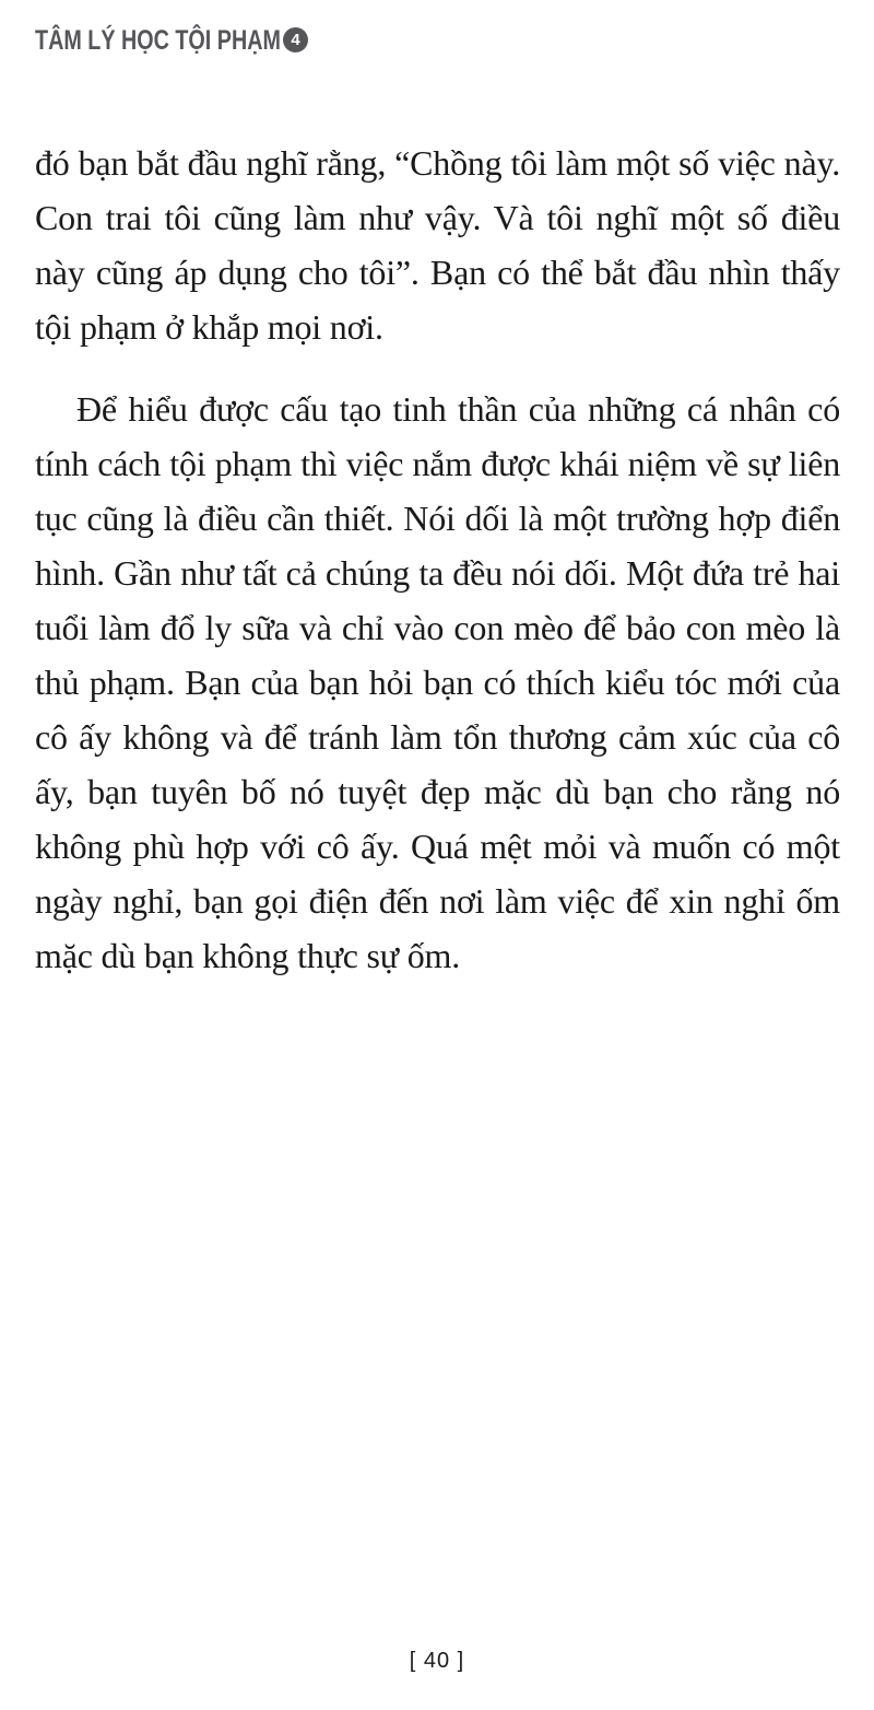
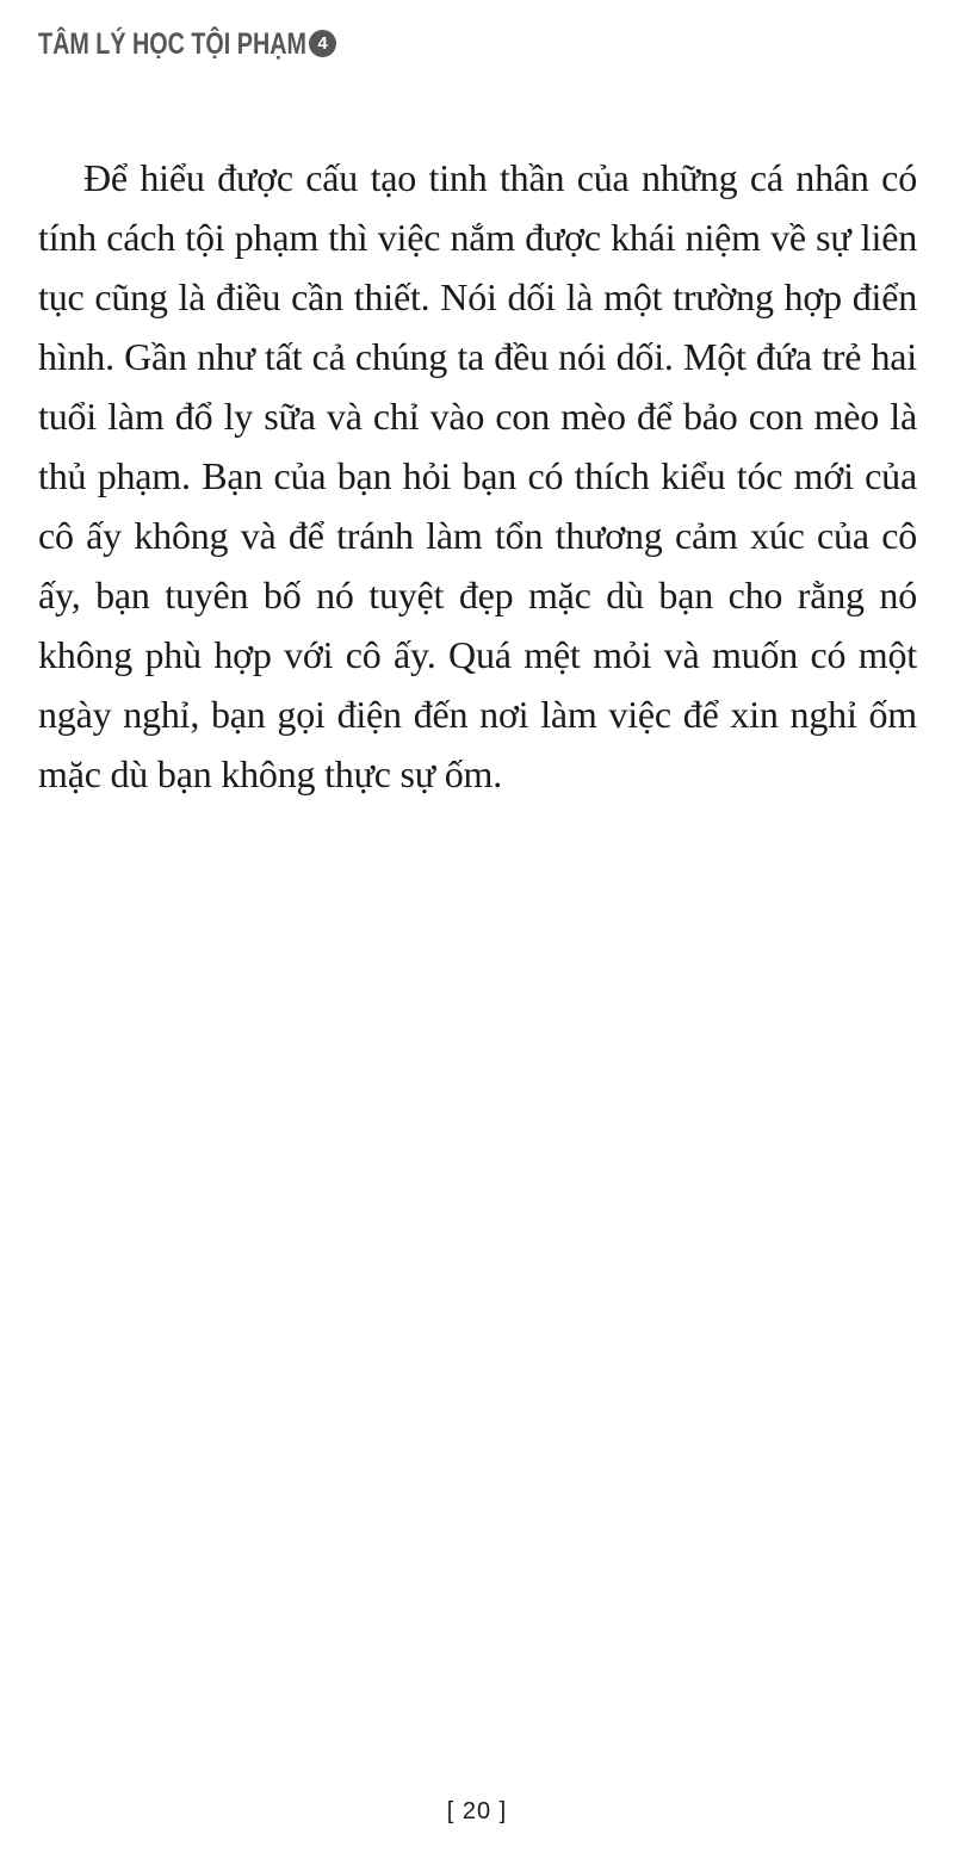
  TÂM LÝ HỌC TỘI PHẠM
  4
- đó bạn bắt đầu nghĩ rằng, “Chồng tôi làm một số việc này. Con trai tôi cũng làm như vậy. Và tôi nghĩ một số điều này cũng áp dụng cho tôi”. Bạn có thể bắt đầu nhìn thấy tội phạm ở khắp mọi nơi.
  Để hiểu được cấu tạo tinh thần của những cá nhân có tính cách tội phạm thì việc nắm được khái niệm về sự liên tục cũng là điều cần thiết. Nói dối là một trường hợp điển hình. Gần như tất cả chúng ta đều nói dối. Một đứa trẻ hai tuổi làm đổ ly sữa và chỉ vào con mèo để bảo con mèo là thủ phạm. Bạn của bạn hỏi bạn có thích kiểu tóc mới của cô ấy không và để tránh làm tổn thương cảm xúc của cô ấy, bạn tuyên bố nó tuyệt đẹp mặc dù bạn cho rằng nó không phù hợp với cô ấy. Quá mệt mỏi và muốn có một ngày nghỉ, bạn gọi điện đến nơi làm việc để xin nghỉ ốm mặc dù bạn không thực sự ốm.
- [ 40 ]
+ [ 20 ]
